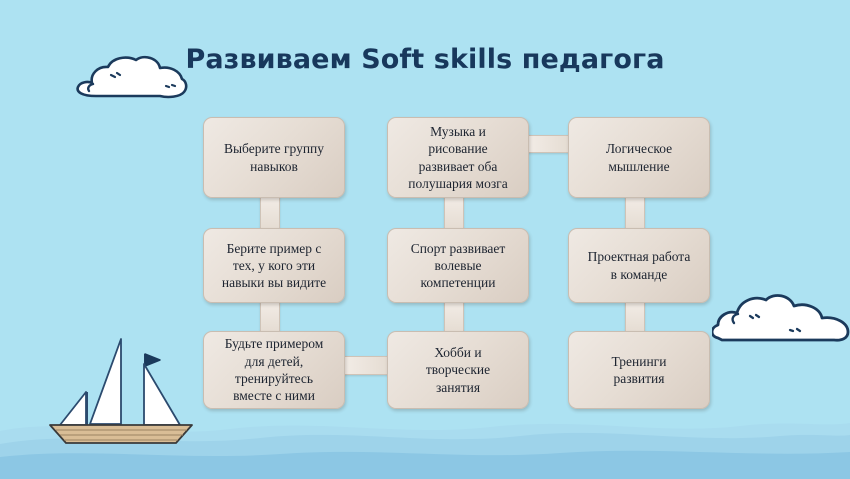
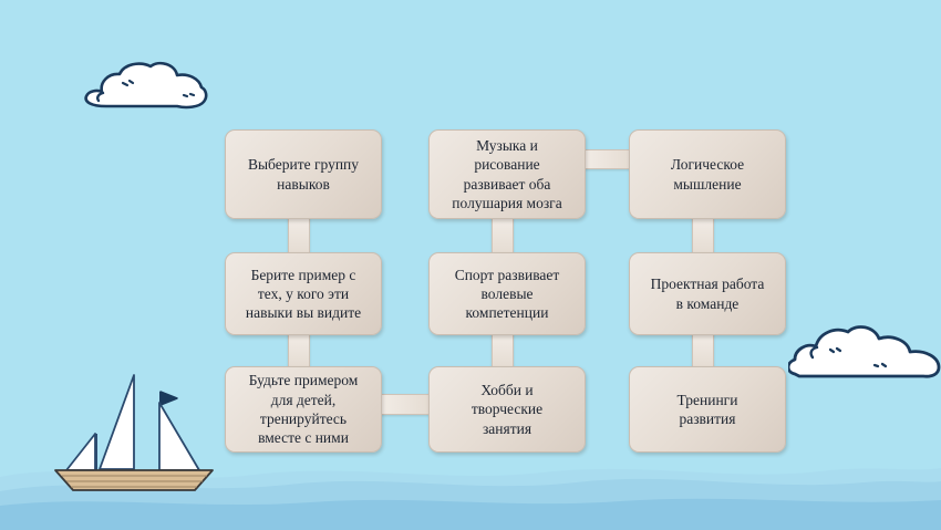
- Развиваем Soft skills педагога
  Выберите группу
  навыков
  Музыка и
  рисование
  развивает оба
  полушария мозга
  Логическое
  мышление
  Берите пример с
  тех, у кого эти
  навыки вы видите
  Спорт развивает
  волевые
  компетенции
  Проектная работа
  в команде
  Будьте примером
  для детей,
  тренируйтесь
  вместе с ними
  Хобби и
  творческие
  занятия
  Тренинги
  развития
